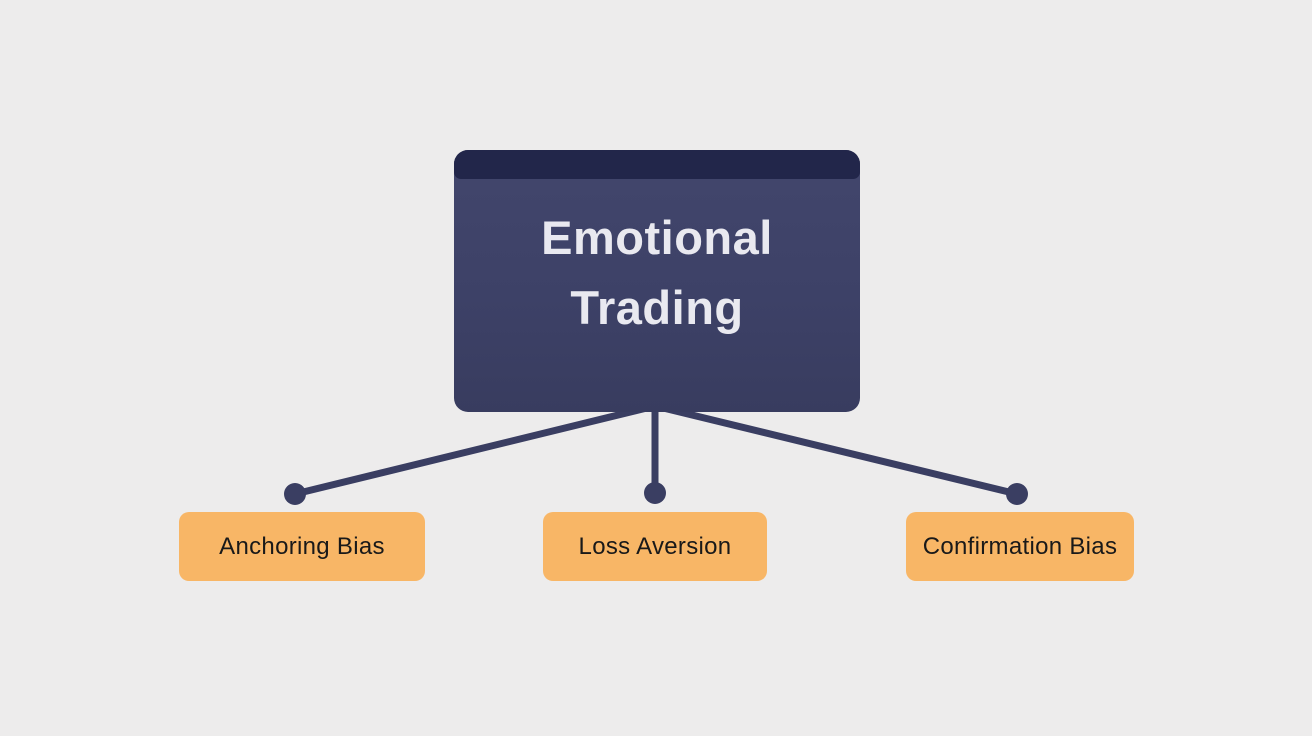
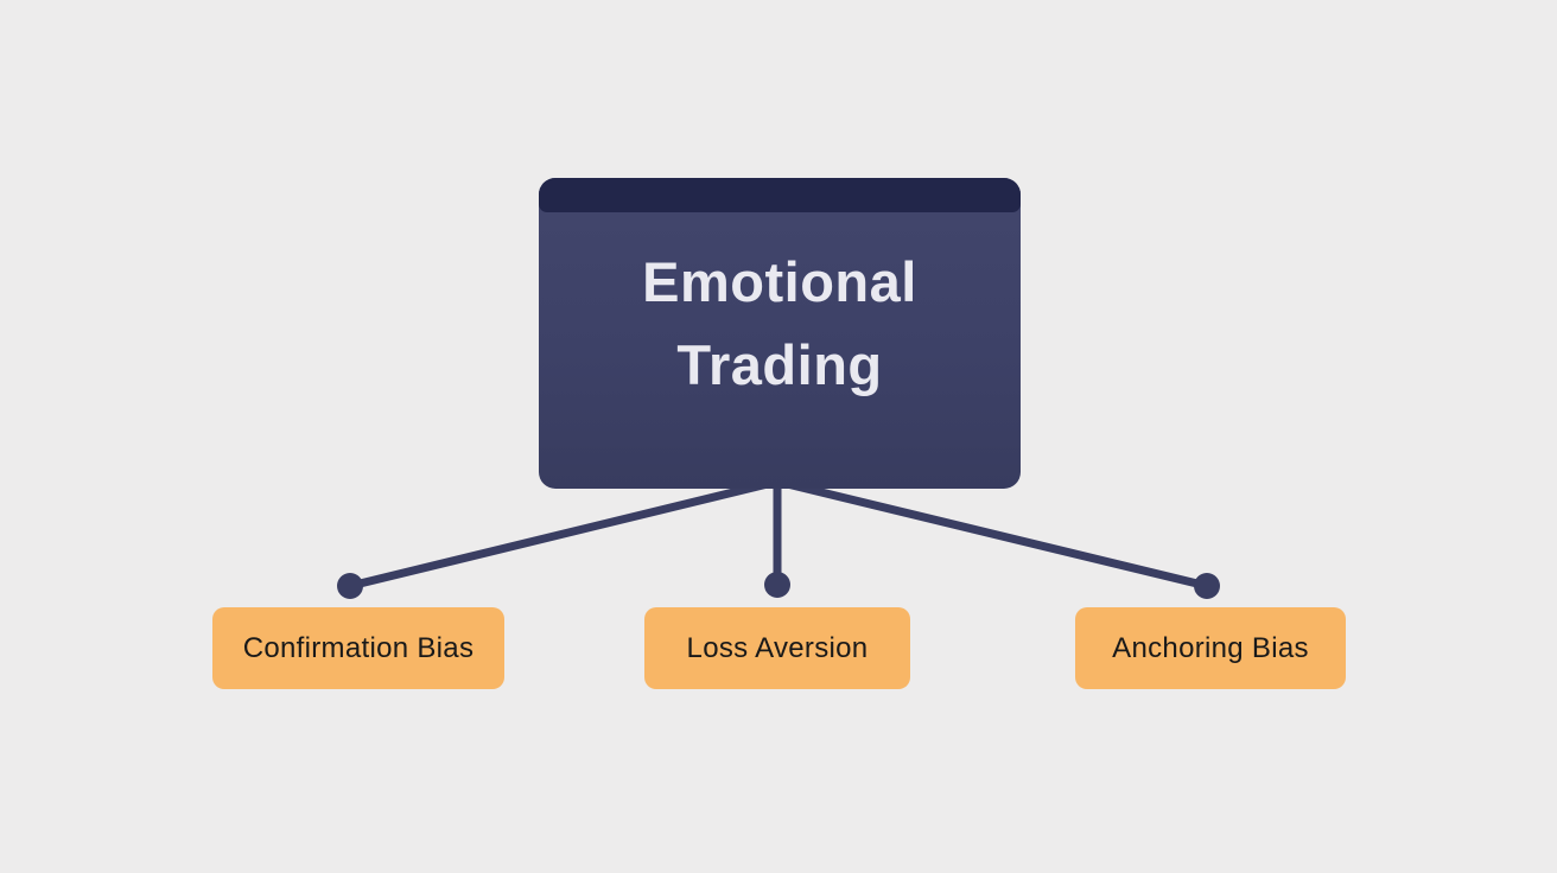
  Emotional Trading
- Anchoring Bias
+ Confirmation Bias
  Loss Aversion
- Confirmation Bias
+ Anchoring Bias
